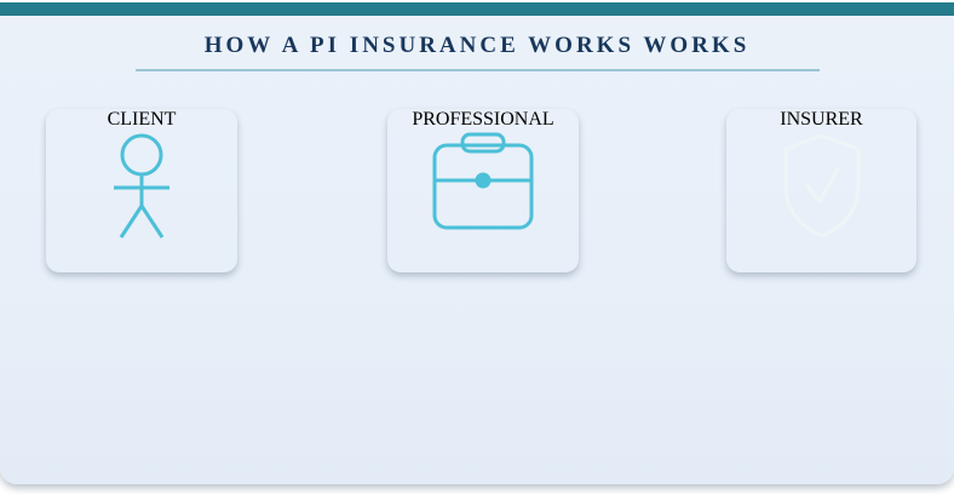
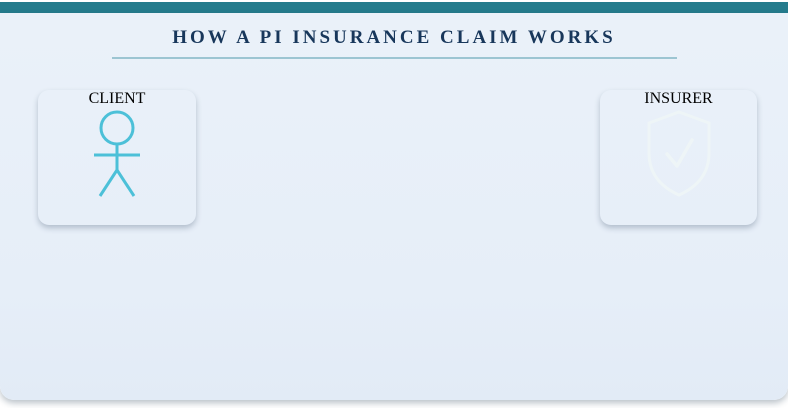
- HOW A PI INSURANCE WORKS WORKS
+ HOW A PI INSURANCE CLAIM WORKS
  CLIENT
- PROFESSIONAL
  INSURER
